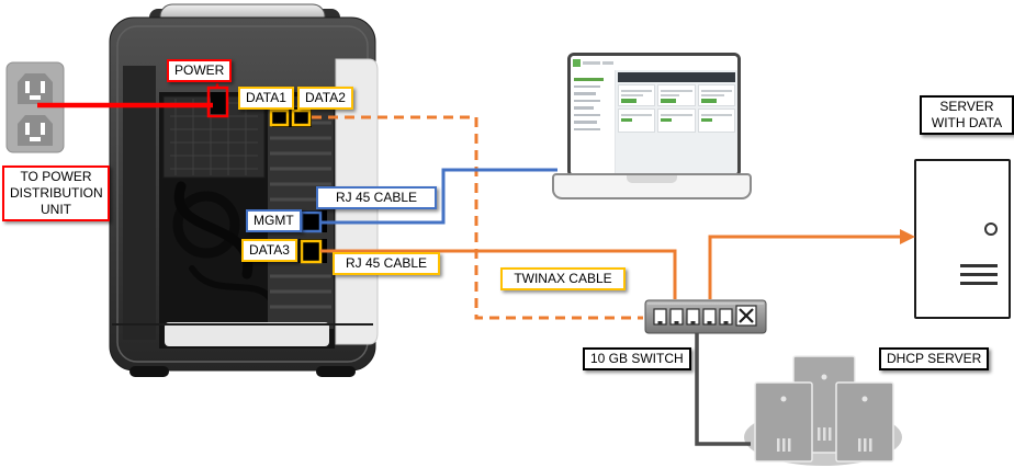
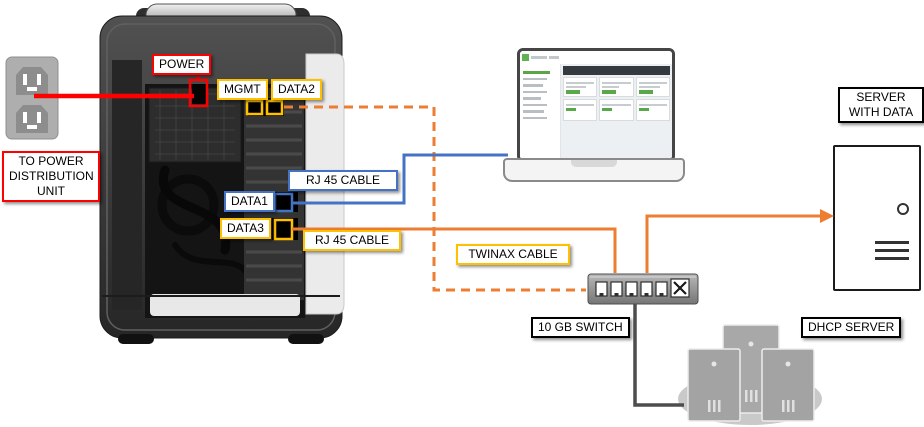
  POWER
- DATA1
+ MGMT
  DATA2
- MGMT
+ DATA1
  DATA3
  TO POWER DISTRIBUTION UNIT
  SERVER WITH DATA
  RJ 45 CABLE
  RJ 45 CABLE
  TWINAX CABLE
  10 GB SWITCH
  DHCP SERVER
